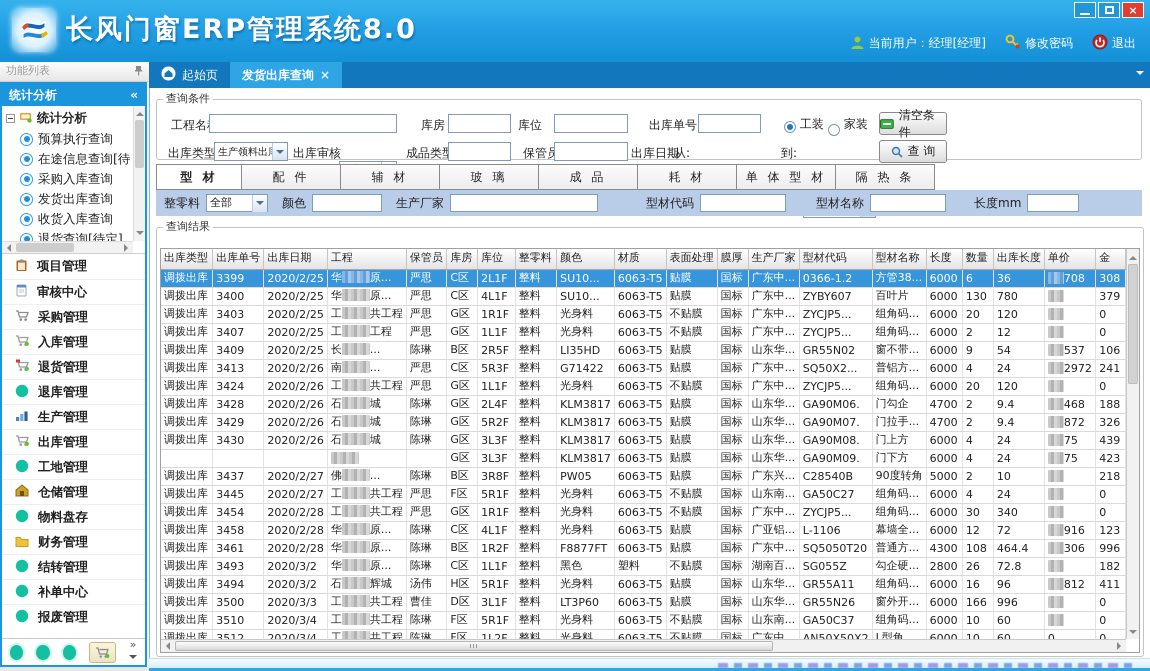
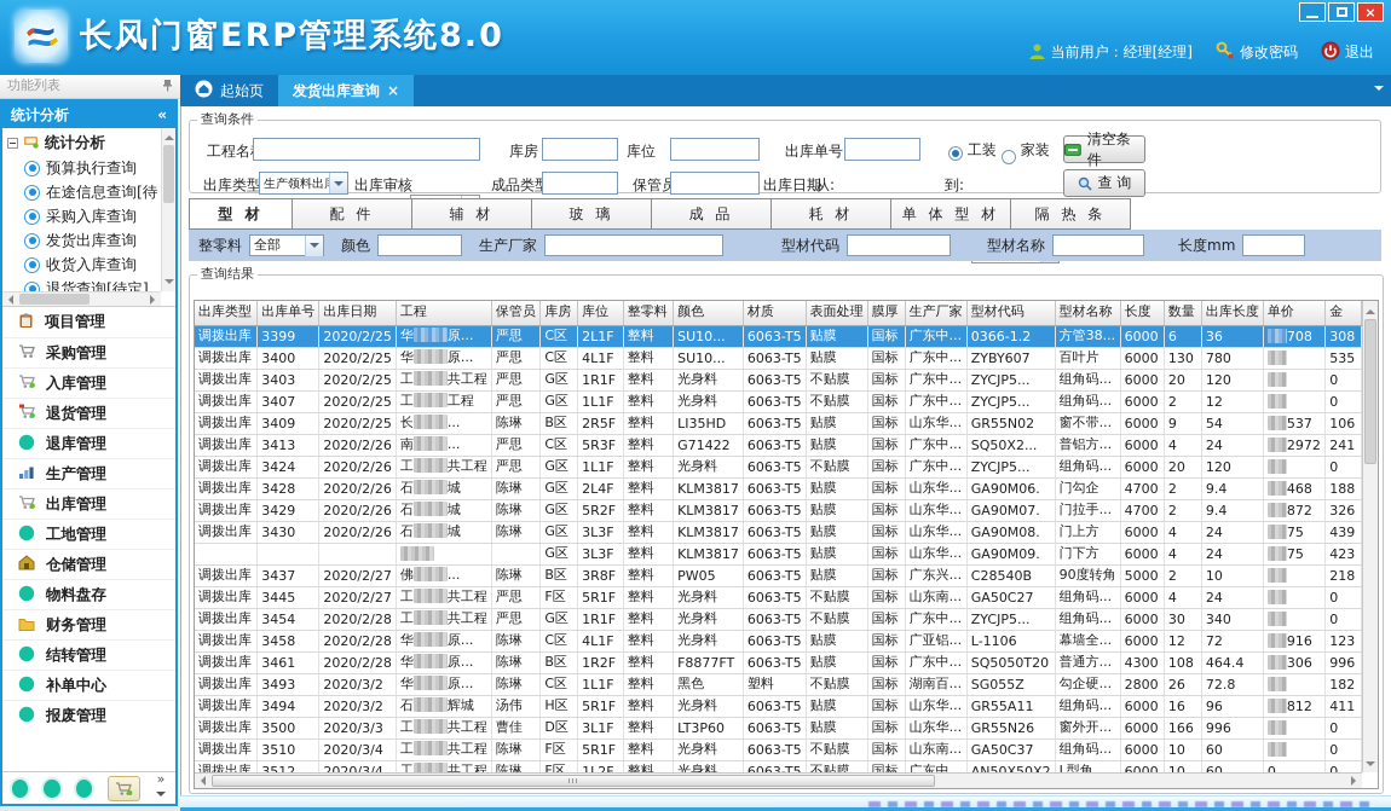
  ×
  长风门窗ERP管理系统8.0
  当前用户：经理[经理]
  修改密码
  退出
  功能列表
  统计分析
  «
  统计分析
  预算执行查询
  在途信息查询[待
  采购入库查询
  发货出库查询
  收货入库查询
  退货查询[待定]
  项目管理
- 审核中心
  采购管理
  入库管理
  退货管理
  退库管理
  生产管理
  出库管理
  工地管理
  仓储管理
  物料盘存
  财务管理
  结转管理
  补单中心
  报废管理
  »
  起始页
  发货出库查询
  ×
  查询条件
  工程名
  库房
  库位
  出库单号
  工装
  家装
  清空条件
  出库类型
  生产领料出
  出库审核
  成品类
  保管员
  出库日期
  从:
  到:
  查 询
  型 材
  配 件
  辅 材
  玻 璃
  成 品
  耗 材
  单 体 型 材
  隔 热 条
  整零料
  全部
  颜色
  生产厂家
  型材代码
  型材名称
  长度mm
  查询结果
  出库类型	出库单号	出库日期	工程	保管员	库房	库位	整零料	颜色	材质	表面处理	膜厚	生产厂家	型材代码	型材名称	长度	数量	出库长度	单价	金
  调拨出库	3399	2020/2/25	华 原...	严思	C区	2L1F	整料	SU10...	6063-T5	贴膜	国标	广东中...	0366-1.2	方管38...	6000	6	36	708	308
- 调拨出库	3400	2020/2/25	华 原...	严思	C区	4L1F	整料	SU10...	6063-T5	贴膜	国标	广东中...	ZYBY607	百叶片	6000	130	780		379
+ 调拨出库	3400	2020/2/25	华 原...	严思	C区	4L1F	整料	SU10...	6063-T5	贴膜	国标	广东中...	ZYBY607	百叶片	6000	130	780		535
  调拨出库	3403	2020/2/25	工 共工程	严思	G区	1R1F	整料	光身料	6063-T5	不贴膜	国标	广东中...	ZYCJP5...	组角码...	6000	20	120		0
  调拨出库	3407	2020/2/25	工 工程	严思	G区	1L1F	整料	光身料	6063-T5	不贴膜	国标	广东中...	ZYCJP5...	组角码...	6000	2	12		0
  调拨出库	3409	2020/2/25	长 ...	陈琳	B区	2R5F	整料	LI35HD	6063-T5	贴膜	国标	山东华...	GR55N02	窗不带...	6000	9	54	537	106
  调拨出库	3413	2020/2/26	南 ...	严思	C区	5R3F	整料	G71422	6063-T5	贴膜	国标	广东中...	SQ50X2...	普铝方...	6000	4	24	2972	241
  调拨出库	3424	2020/2/26	工 共工程	严思	G区	1L1F	整料	光身料	6063-T5	不贴膜	国标	广东中...	ZYCJP5...	组角码...	6000	20	120		0
  调拨出库	3428	2020/2/26	石 城	陈琳	G区	2L4F	整料	KLM3817	6063-T5	贴膜	国标	山东华...	GA90M06.	门勾企	4700	2	9.4	468	188
  调拨出库	3429	2020/2/26	石 城	陈琳	G区	5R2F	整料	KLM3817	6063-T5	贴膜	国标	山东华...	GA90M07.	门拉手...	4700	2	9.4	872	326
  调拨出库	3430	2020/2/26	石 城	陈琳	G区	3L3F	整料	KLM3817	6063-T5	贴膜	国标	山东华...	GA90M08.	门上方	6000	4	24	75	439
  					G区	3L3F	整料	KLM3817	6063-T5	贴膜	国标	山东华...	GA90M09.	门下方	6000	4	24	75	423
  调拨出库	3437	2020/2/27	佛 ...	陈琳	B区	3R8F	整料	PW05	6063-T5	贴膜	国标	广东兴...	C28540B	90度转角	5000	2	10		218
  调拨出库	3445	2020/2/27	工 共工程	严思	F区	5R1F	整料	光身料	6063-T5	不贴膜	国标	山东南...	GA50C27	组角码...	6000	4	24		0
  调拨出库	3454	2020/2/28	工 共工程	严思	G区	1R1F	整料	光身料	6063-T5	不贴膜	国标	广东中...	ZYCJP5...	组角码...	6000	30	340		0
  调拨出库	3458	2020/2/28	华 原...	陈琳	C区	4L1F	整料	光身料	6063-T5	贴膜	国标	广亚铝...	L-1106	幕墙全...	6000	12	72	916	123
  调拨出库	3461	2020/2/28	华 原...	陈琳	B区	1R2F	整料	F8877FT	6063-T5	贴膜	国标	广东中...	SQ5050T20	普通方...	4300	108	464.4	306	996
  调拨出库	3493	2020/3/2	华 原...	陈琳	C区	1L1F	整料	黑色	塑料	不贴膜	国标	湖南百...	SG055Z	勾企硬...	2800	26	72.8		182
  调拨出库	3494	2020/3/2	石 辉城	汤伟	H区	5R1F	整料	光身料	6063-T5	贴膜	国标	山东华...	GR55A11	组角码...	6000	16	96	812	411
  调拨出库	3500	2020/3/3	工 共工程	曹佳	D区	3L1F	整料	LT3P60	6063-T5	贴膜	国标	山东华...	GR55N26	窗外开...	6000	166	996		0
  调拨出库	3510	2020/3/4	工 共工程	陈琳	F区	5R1F	整料	光身料	6063-T5	不贴膜	国标	山东南...	GA50C37	组角码...	6000	10	60		0
  调拨出库	3512	2020/3/4	工 共工程	陈琳	F区	1L2F	整料	光身料	6063-T5	不贴膜	国标	广东中...	AN50X50X2	L型角...	6000	10	60	0	0
